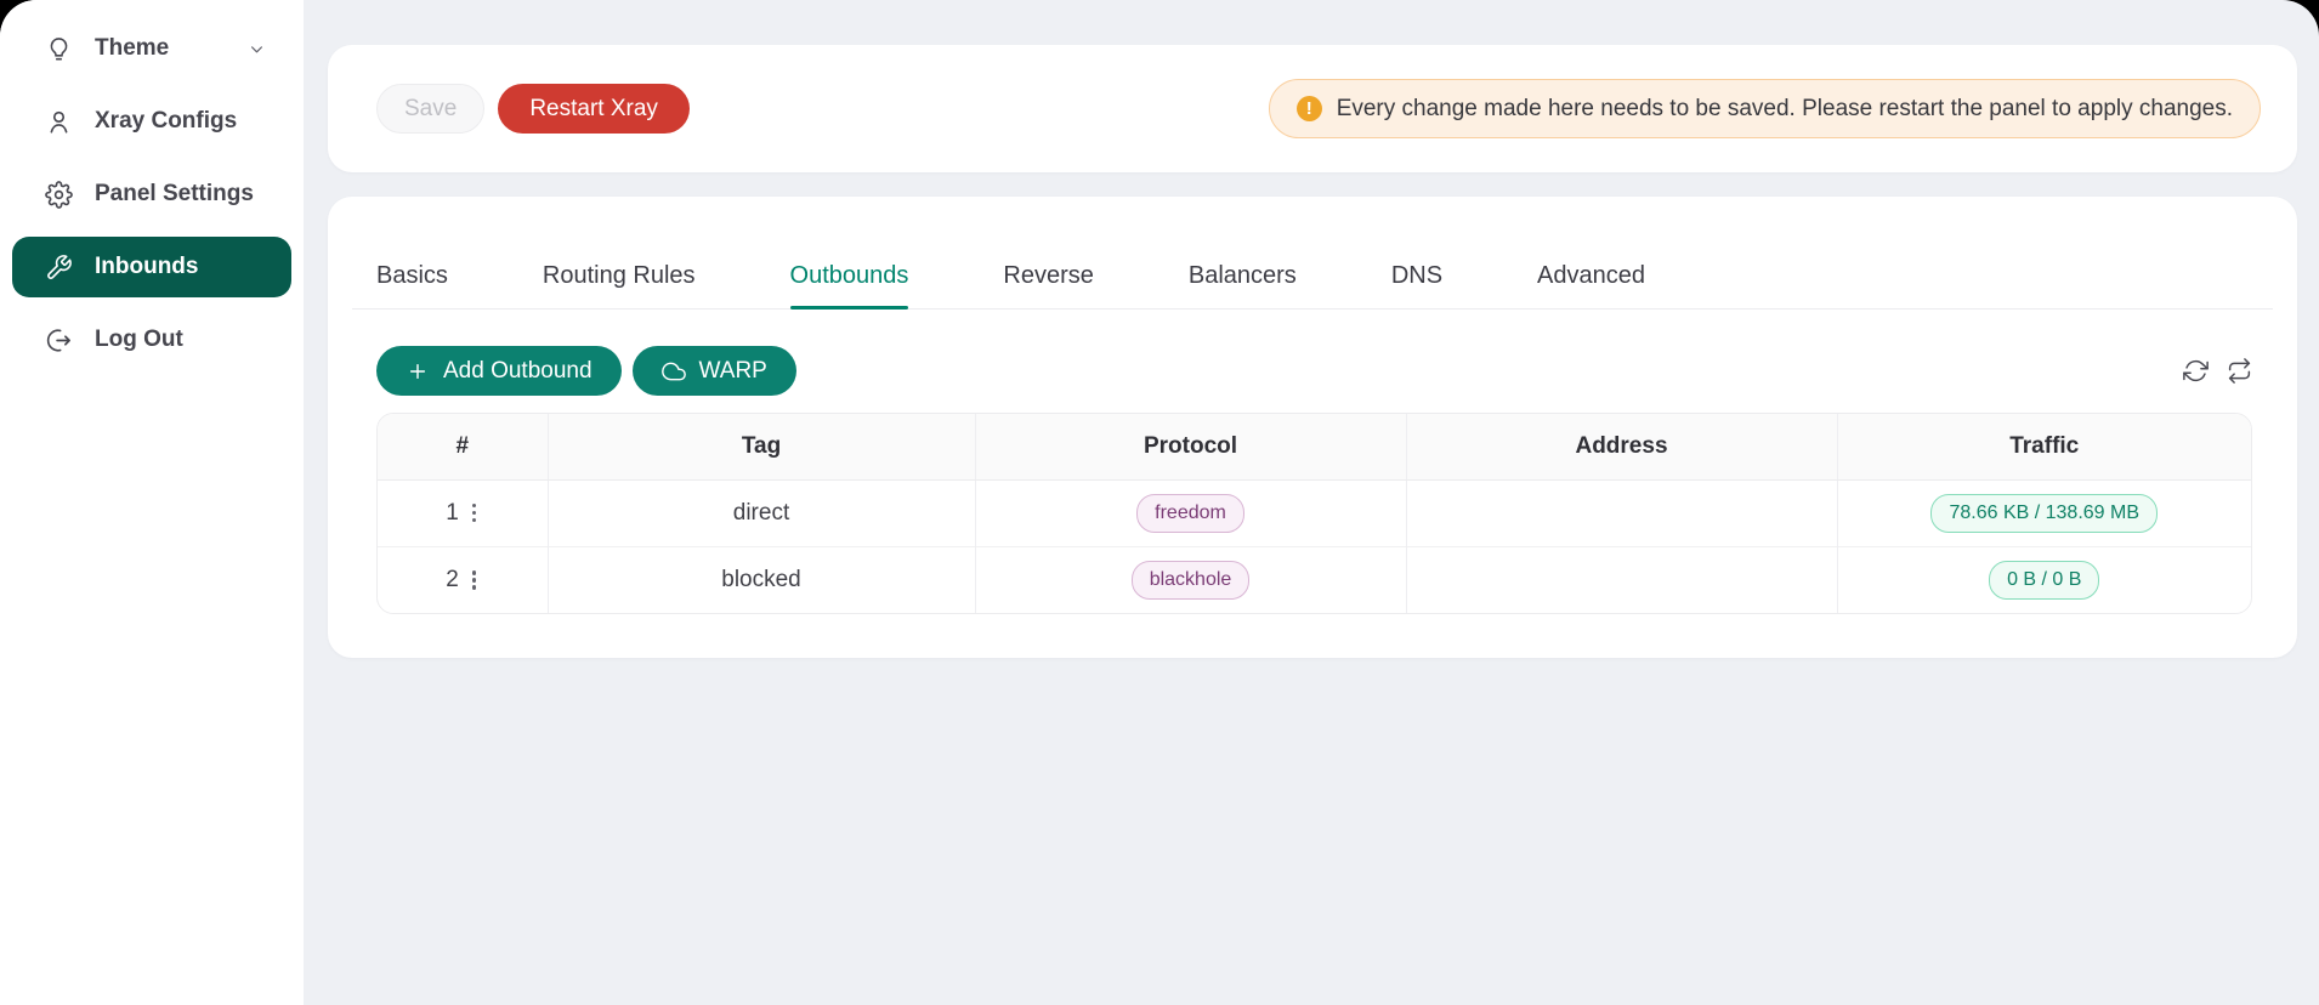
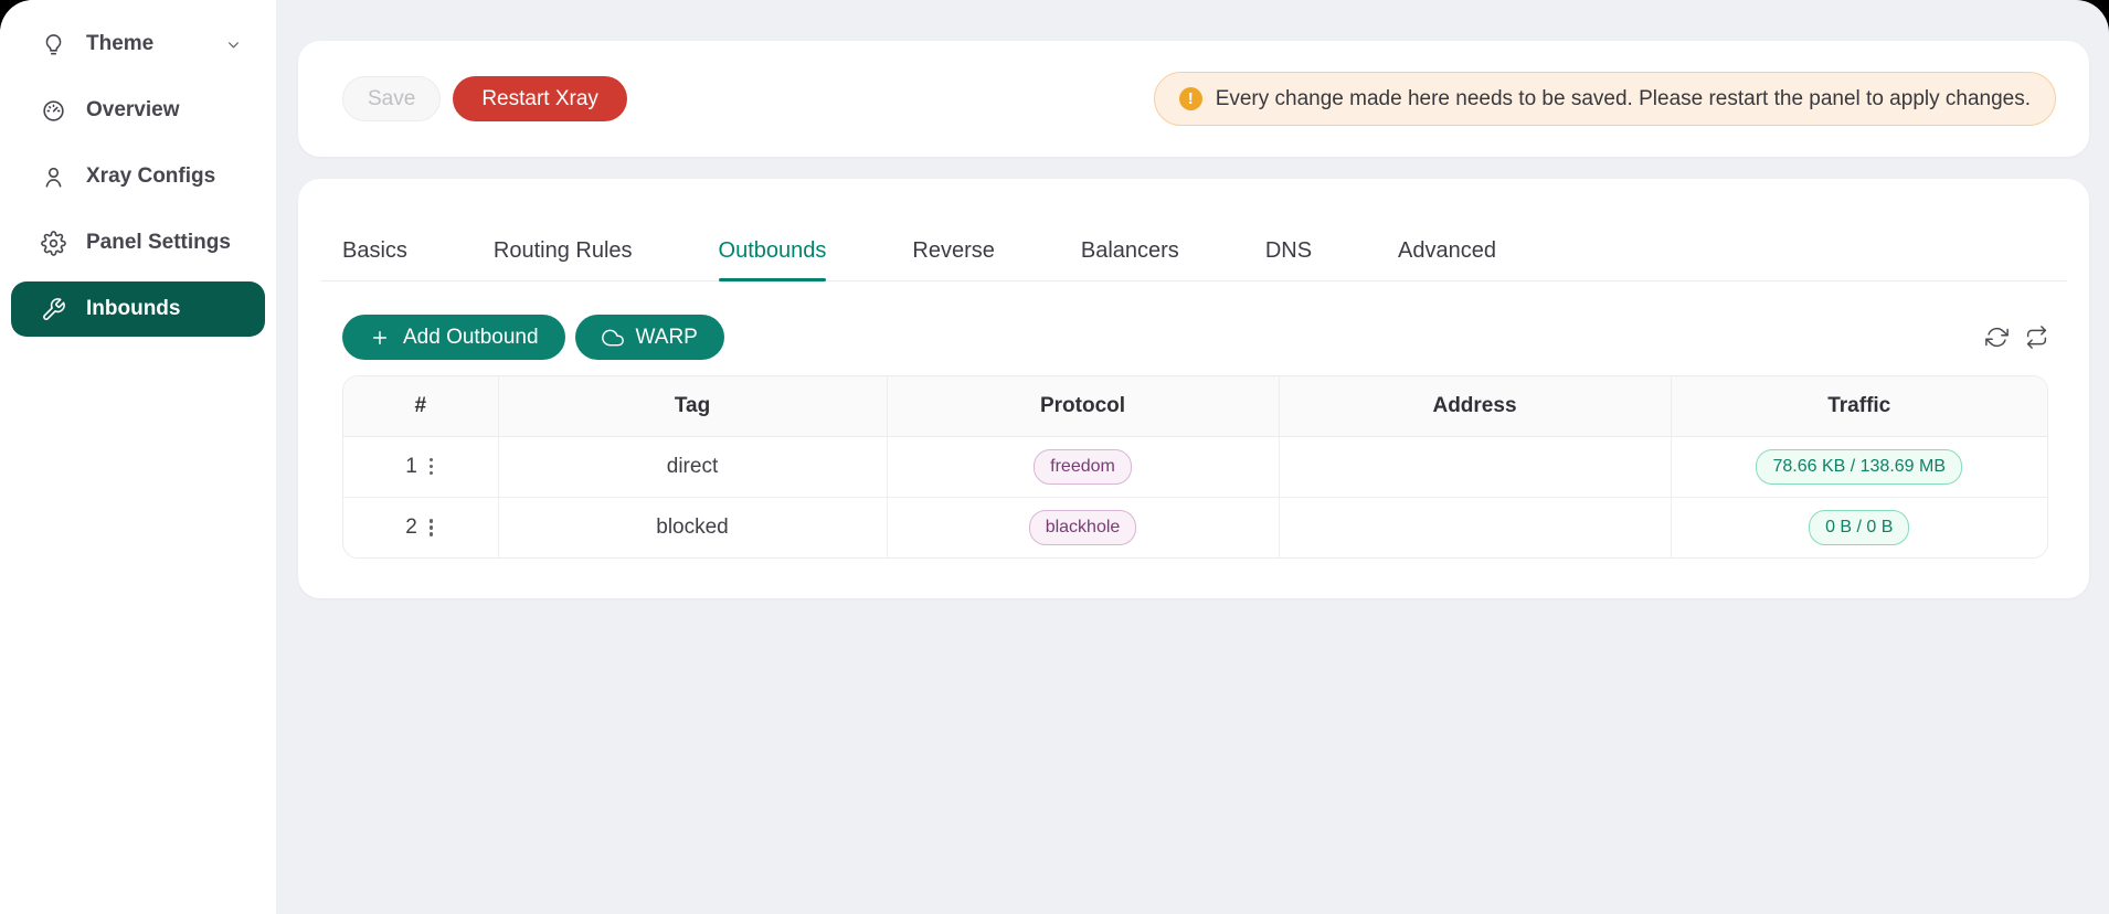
  Theme
+ Overview
  Xray Configs
  Panel Settings
  Inbounds
- Log Out
  Save
  Restart Xray
  !
  Every change made here needs to be saved. Please restart the panel to apply changes.
  Basics
  Routing Rules
  Outbounds
  Reverse
  Balancers
  DNS
  Advanced
  Add Outbound
  WARP
  #	Tag	Protocol	Address	Traffic
  1	direct	freedom		78.66 KB / 138.69 MB
  2	blocked	blackhole		0 B / 0 B
